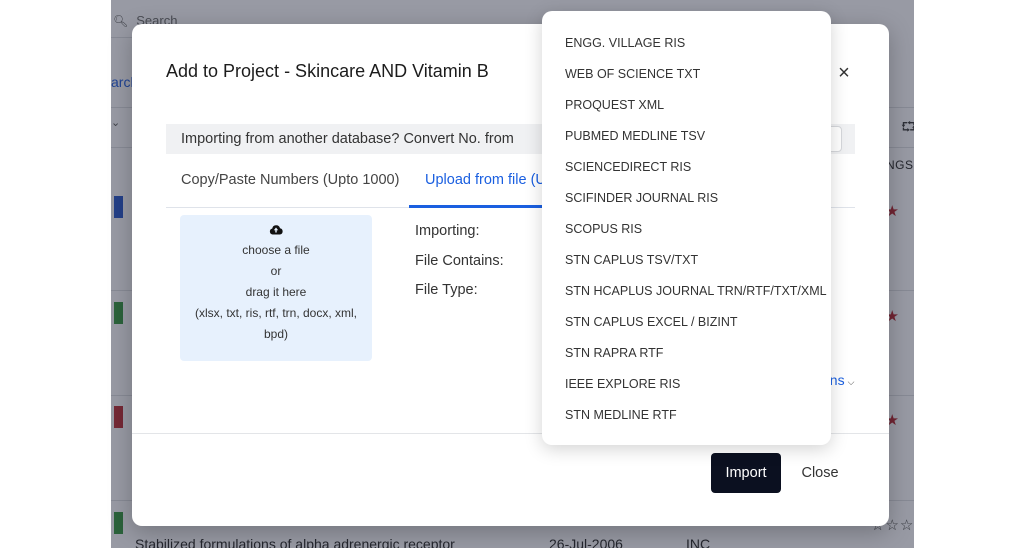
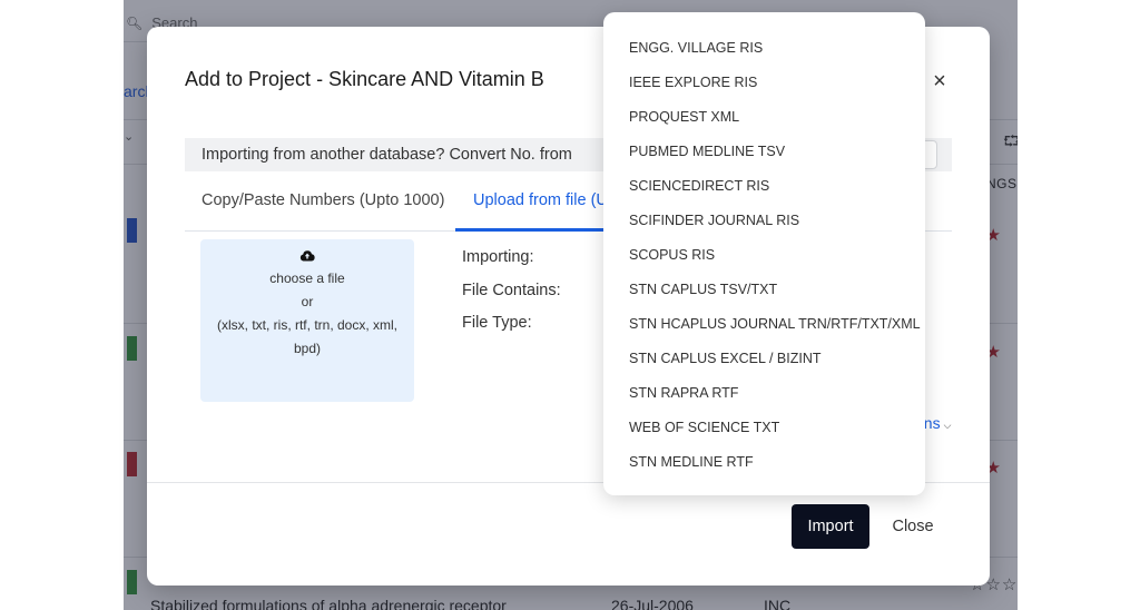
  🔍︎
  Search
  arc
  ⌄
  ⮔
  NGS
  Stabilized formulations of alpha adrenergic receptor
  26-Jul-2006
  INC
  Add to Project - Skincare AND Vitamin B
  ×
  Importing from another database? Convert No. from
  Copy/Paste Numbers (Upto 1000)
  Upload from file (U
  choose a file
  or
- drag it here
  (xlsx, txt, ris, rtf, trn, docx, xml,
  bpd)
  Importing:
  File Contains:
  File Type:
  ns ⌵
  Import
  Close
  ENGG. VILLAGE RIS
- WEB OF SCIENCE TXT
+ IEEE EXPLORE RIS
  PROQUEST XML
  PUBMED MEDLINE TSV
  SCIENCEDIRECT RIS
  SCIFINDER JOURNAL RIS
  SCOPUS RIS
  STN CAPLUS TSV/TXT
  STN HCAPLUS JOURNAL TRN/RTF/TXT/XML
  STN CAPLUS EXCEL / BIZINT
  STN RAPRA RTF
- IEEE EXPLORE RIS
+ WEB OF SCIENCE TXT
  STN MEDLINE RTF
